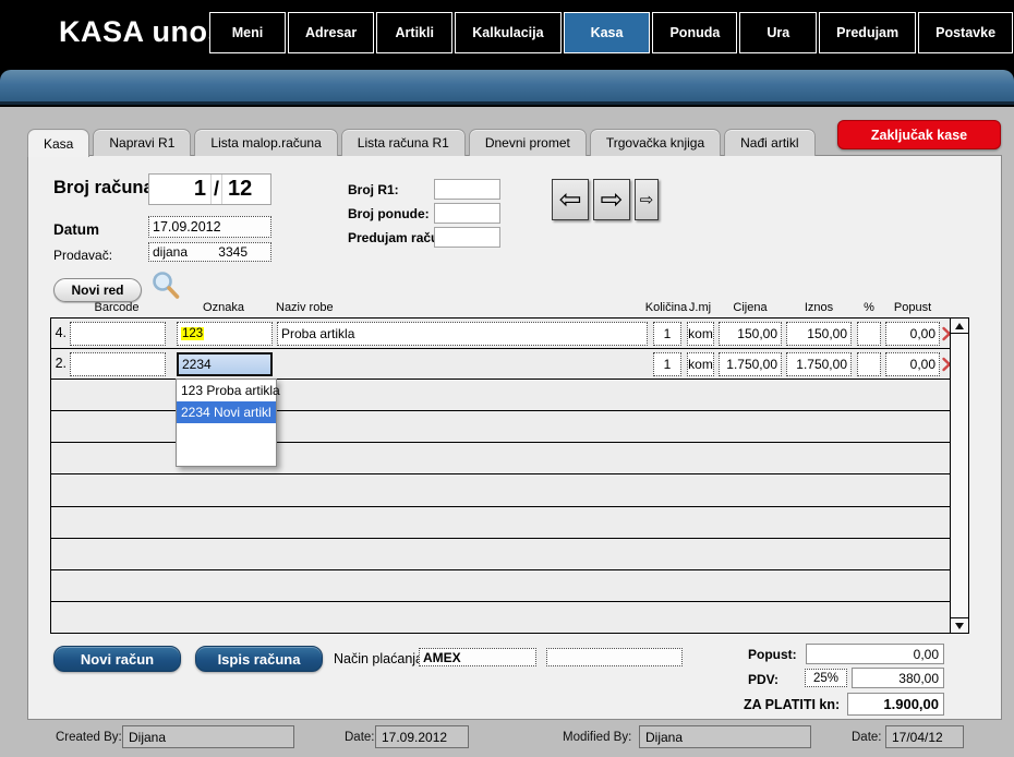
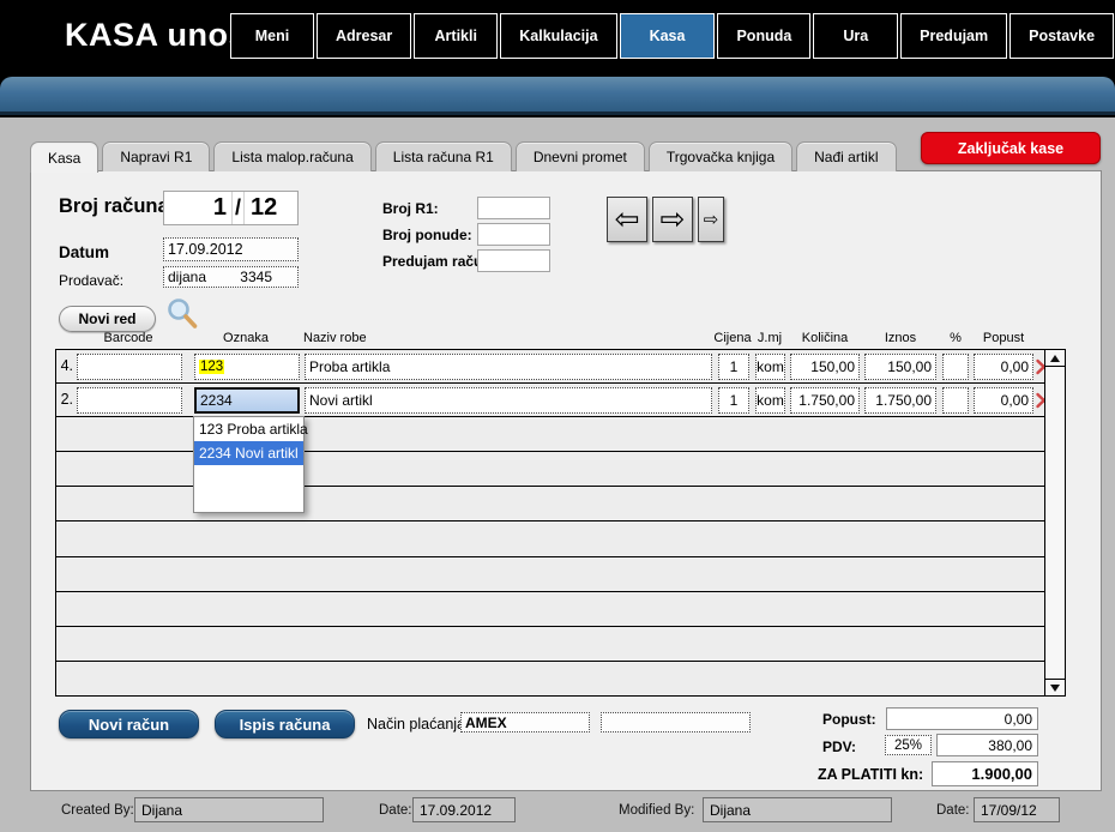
  KASA uno
  Meni
  Adresar
  Artikli
  Kalkulacija
  Kasa
  Ponuda
  Ura
  Predujam
  Postavke
  Zaključak kase
  Kasa
  Napravi R1
  Lista malop.računa
  Lista računa R1
  Dnevni promet
  Trgovačka knjiga
  Nađi artikl
  Broj račun
  1
  /
  12
  Datum
  17.09.2012
  Prodavač:
  dijana
  3345
  Broj R1:
  Broj ponude:
  Predujam rač
  ⇦
  ⇨
  ⇨
  Novi red
  Barcode
  Oznaka
  Naziv robe
- Količina
+ Cijena
  J.mj
- Cijena
+ Količina
  Iznos
  %
  Popust
  4.
  123
  Proba artikla
  1
  kom
  150,00
  150,00
  0,00
  2.
  2234
+ Novi artikl
  1
  kom
  1.750,00
  1.750,00
  0,00
  123 Proba artikla
  2234 Novi artikl
  Novi račun
  Ispis računa
  Način plaćanj
  AMEX
  Popust:
  0,00
  PDV:
  25%
  380,00
  ZA PLATITI kn:
  1.900,00
  Created By:
  Dijana
  Date:
  17.09.2012
  Modified By:
  Dijana
  Date:
- 17/04/12
+ 17/09/12
